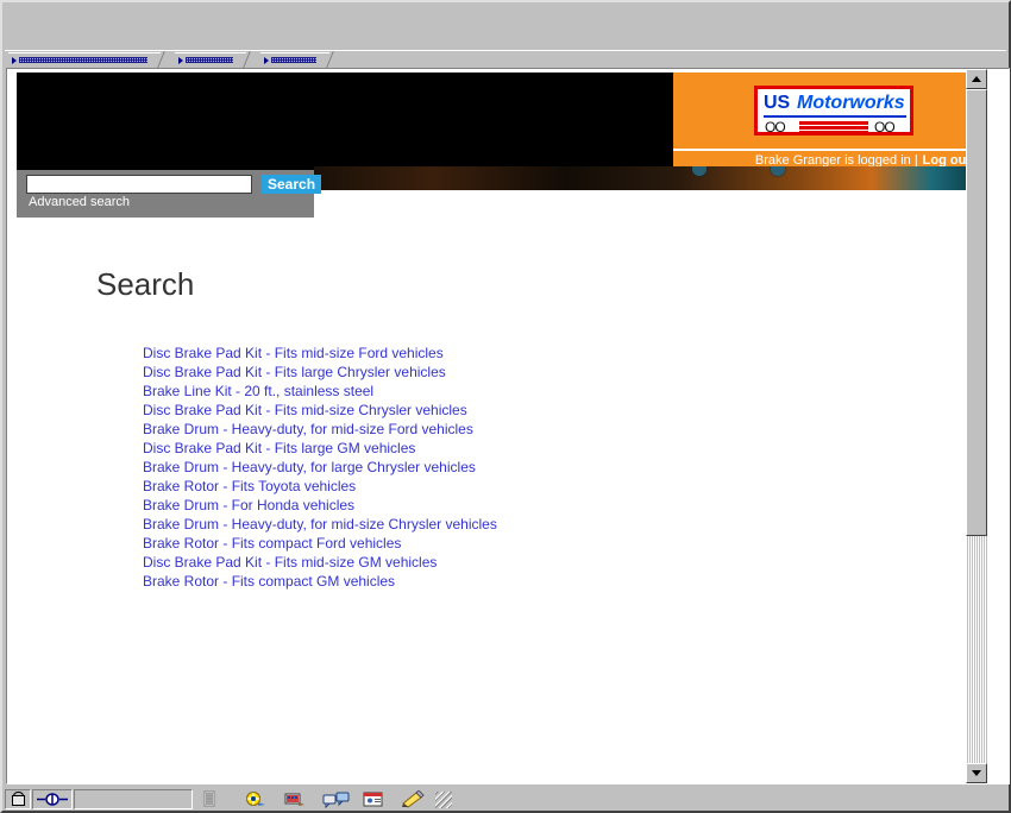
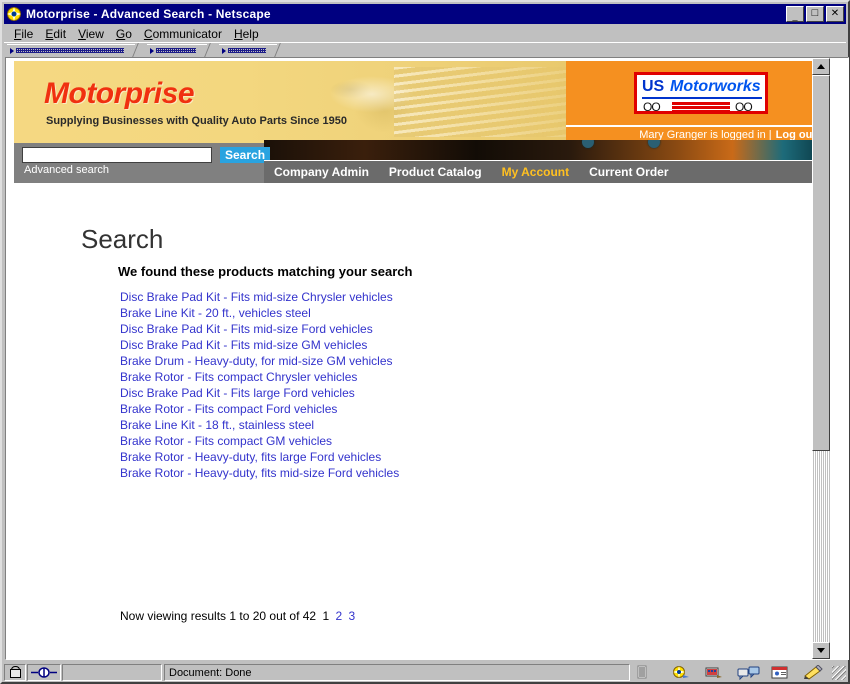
+ Motorprise - Advanced Search - Netscape
+ _
+ □
+ ✕
+ File
+ Edit
+ View
+ Go
+ Communicator
+ Help
+ Motorprise
+ Supplying Businesses with Quality Auto Parts Since 1950
  US
  Motorworks
  OO
  OO
- Brake Granger is logged in |
+ Mary Granger is logged in |
  Log ou
  Search
  Advanced search
+ Company Admin
+ Product Catalog
+ My Account
+ Current Order
  Search
+ We found these products matching your search
- Disc Brake Pad Kit - Fits mid-size Ford vehicles
+ Disc Brake Pad Kit - Fits mid-size Chrysler vehicles
- Disc Brake Pad Kit - Fits large Chrysler vehicles
- Brake Line Kit - 20 ft., stainless steel
+ Brake Line Kit - 20 ft., vehicles steel
- Disc Brake Pad Kit - Fits mid-size Chrysler vehicles
+ Disc Brake Pad Kit - Fits mid-size Ford vehicles
- Brake Drum - Heavy-duty, for mid-size Ford vehicles
- Disc Brake Pad Kit - Fits large GM vehicles
- Brake Drum - Heavy-duty, for large Chrysler vehicles
- Brake Rotor - Fits Toyota vehicles
- Brake Drum - For Honda vehicles
- Brake Drum - Heavy-duty, for mid-size Chrysler vehicles
- Brake Rotor - Fits compact Ford vehicles
+ Disc Brake Pad Kit - Fits mid-size GM vehicles
+ Brake Drum - Heavy-duty, for mid-size GM vehicles
+ Brake Rotor - Fits compact Chrysler vehicles
+ Disc Brake Pad Kit - Fits large Ford vehicles
- Disc Brake Pad Kit - Fits mid-size GM vehicles
+ Brake Rotor - Fits compact Ford vehicles
+ Brake Line Kit - 18 ft., stainless steel
  Brake Rotor - Fits compact GM vehicles
+ Brake Rotor - Heavy-duty, fits large Ford vehicles
+ Brake Rotor - Heavy-duty, fits mid-size Ford vehicles
+ Now viewing results 1 to 20 out of 42 1 2 3
+ Document: Done
